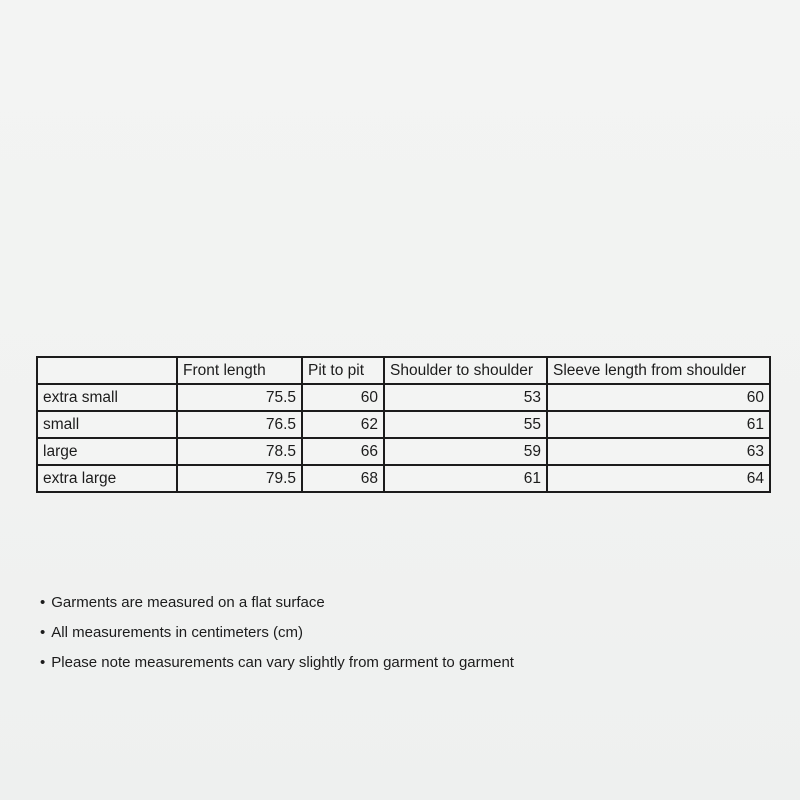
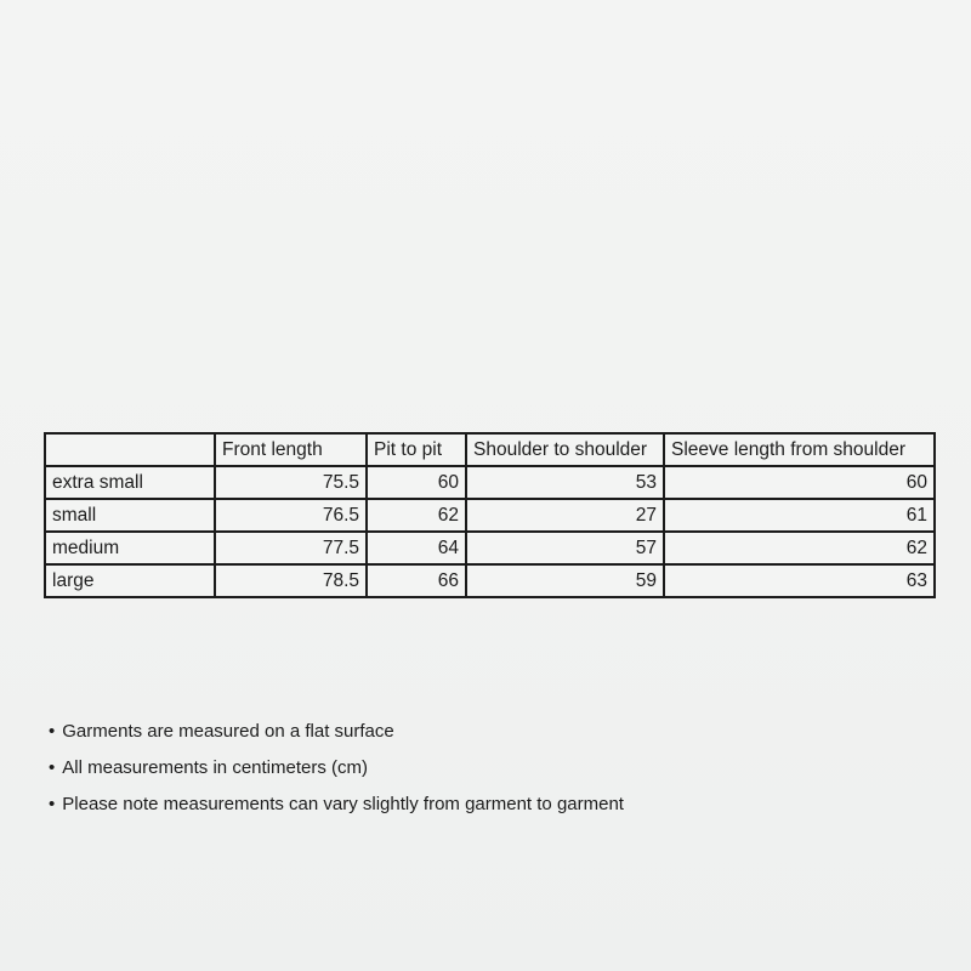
  	Front length	Pit to pit	Shoulder to shoulder	Sleeve length from shoulder
  extra small	75.5	60	53	60
- small	76.5	62	55	61
+ small	76.5	62	27	61
+ medium	77.5	64	57	62
  large	78.5	66	59	63
- extra large	79.5	68	61	64
  •
  Garments are measured on a flat surface
  •
  All measurements in centimeters (cm)
  •
  Please note measurements can vary slightly from garment to garment
